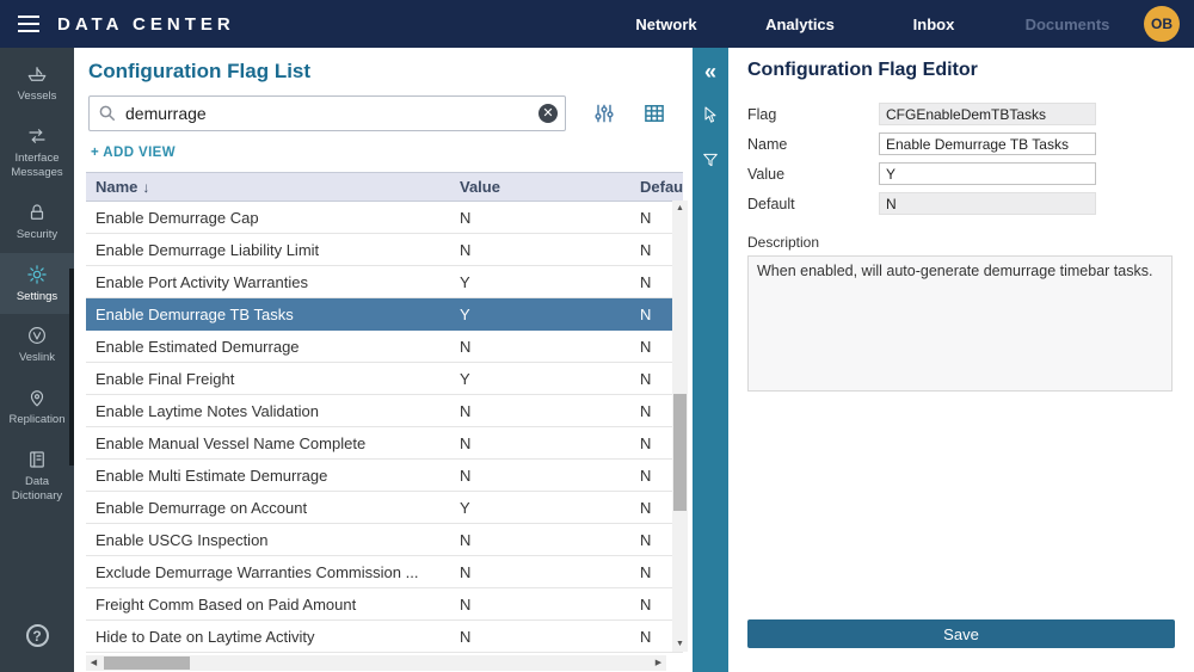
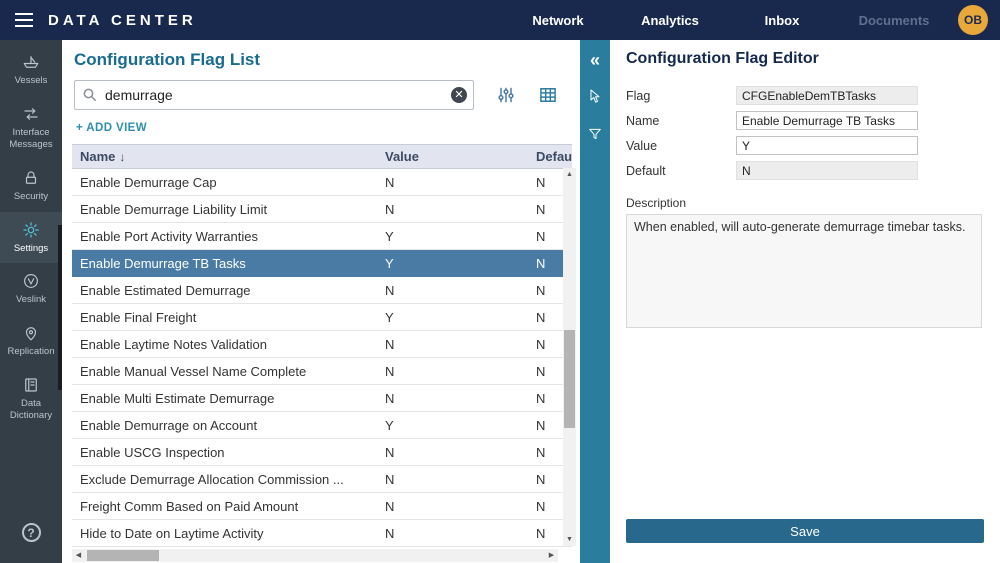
  DATA CENTER
  Network
  Analytics
  Inbox
  Documents
  OB
  Vessels
  Interface Messages
  Security
  Settings
  Veslink
  Replication
  Data Dictionary
  ?
  Configuration Flag List
  demurrage
  ✕
  + ADD VIEW
  Name ↓
  Value
  Defau
  Enable Demurrage Cap
  N
  N
  Enable Demurrage Liability Limit
  N
  N
  Enable Port Activity Warranties
  Y
  N
  Enable Demurrage TB Tasks
  Y
  N
  Enable Estimated Demurrage
  N
  N
  Enable Final Freight
  Y
  N
  Enable Laytime Notes Validation
  N
  N
  Enable Manual Vessel Name Complete
  N
  N
  Enable Multi Estimate Demurrage
  N
  N
  Enable Demurrage on Account
  Y
  N
  Enable USCG Inspection
  N
  N
- Exclude Demurrage Warranties Commission ...
+ Exclude Demurrage Allocation Commission ...
  N
  N
  Freight Comm Based on Paid Amount
  N
  N
  Hide to Date on Laytime Activity
  N
  N
  «
  Configuration Flag Editor
  Flag
  CFGEnableDemTBTasks
  Name
  Enable Demurrage TB Tasks
  Value
  Y
  Default
  N
  Description
  When enabled, will auto-generate demurrage timebar tasks.
  Save
